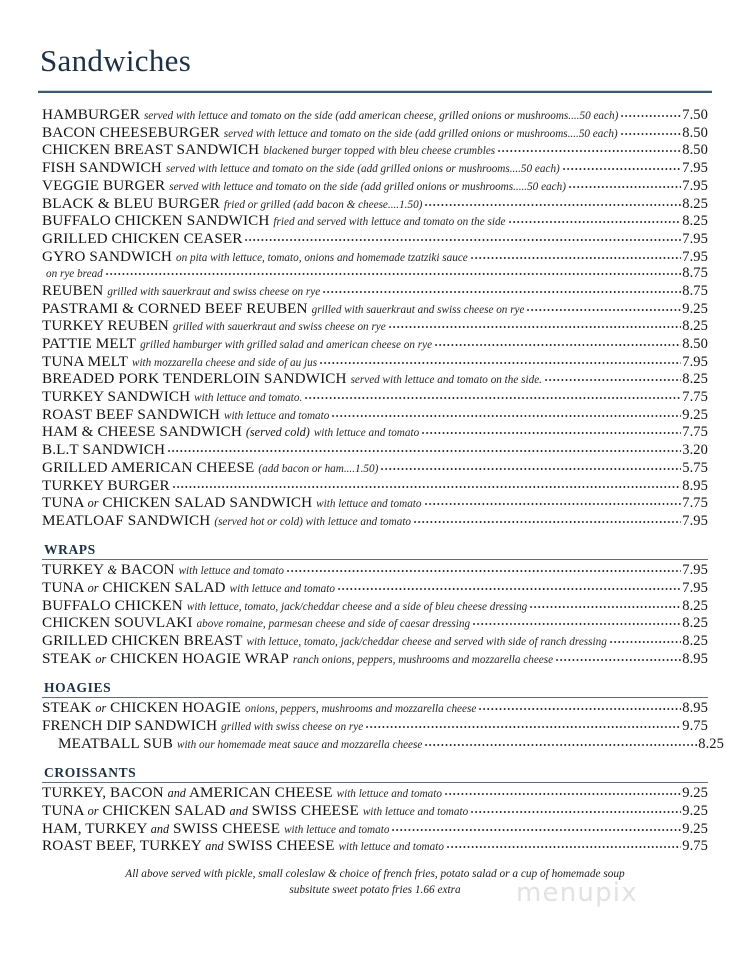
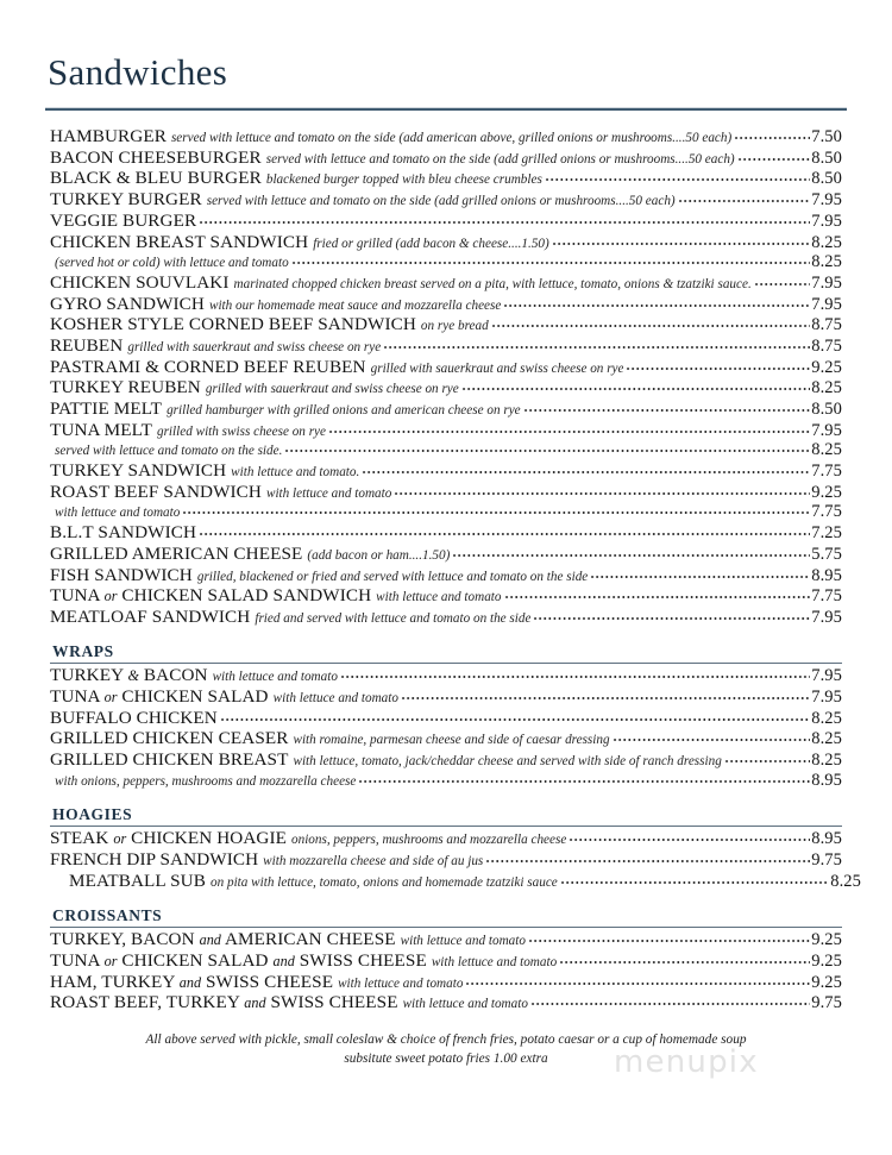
  Sandwiches
  HAMBURGER
- served with lettuce and tomato on the side (add american cheese, grilled onions or mushrooms....50 each)
+ served with lettuce and tomato on the side (add american above, grilled onions or mushrooms....50 each)
  7.50
  BACON CHEESEBURGER
  served with lettuce and tomato on the side (add grilled onions or mushrooms....50 each)
  8.50
- CHICKEN BREAST SANDWICH
+ BLACK & BLEU BURGER
  blackened burger topped with bleu cheese crumbles
  8.50
- FISH SANDWICH
+ TURKEY BURGER
  served with lettuce and tomato on the side (add grilled onions or mushrooms....50 each)
  7.95
  VEGGIE BURGER
- served with lettuce and tomato on the side (add grilled onions or mushrooms.....50 each)
  7.95
- BLACK & BLEU BURGER
+ CHICKEN BREAST SANDWICH
  fried or grilled (add bacon & cheese....1.50)
  8.25
- BUFFALO CHICKEN SANDWICH
- fried and served with lettuce and tomato on the side
+ (served hot or cold) with lettuce and tomato
  8.25
- GRILLED CHICKEN CEASER
+ CHICKEN SOUVLAKI
+ marinated chopped chicken breast served on a pita, with lettuce, tomato, onions & tzatziki sauce.
  7.95
  GYRO SANDWICH
- on pita with lettuce, tomato, onions and homemade tzatziki sauce
+ with our homemade meat sauce and mozzarella cheese
  7.95
+ KOSHER STYLE CORNED BEEF SANDWICH
  on rye bread
  8.75
  REUBEN
  grilled with sauerkraut and swiss cheese on rye
  8.75
  PASTRAMI & CORNED BEEF REUBEN
  grilled with sauerkraut and swiss cheese on rye
  9.25
  TURKEY REUBEN
  grilled with sauerkraut and swiss cheese on rye
  8.25
  PATTIE MELT
- grilled hamburger with grilled salad and american cheese on rye
+ grilled hamburger with grilled onions and american cheese on rye
  8.50
  TUNA MELT
- with mozzarella cheese and side of au jus
+ grilled with swiss cheese on rye
  7.95
- BREADED PORK TENDERLOIN SANDWICH
  served with lettuce and tomato on the side.
  8.25
  TURKEY SANDWICH
  with lettuce and tomato.
  7.75
  ROAST BEEF SANDWICH
  with lettuce and tomato
  9.25
- HAM & CHEESE SANDWICH (served cold)
  with lettuce and tomato
  7.75
  B.L.T SANDWICH
- 3.20
+ 7.25
  GRILLED AMERICAN CHEESE
  (add bacon or ham....1.50)
  5.75
- TURKEY BURGER
+ FISH SANDWICH
+ grilled, blackened or fried and served with lettuce and tomato on the side
  8.95
  TUNA or CHICKEN SALAD SANDWICH
  with lettuce and tomato
  7.75
  MEATLOAF SANDWICH
- (served hot or cold) with lettuce and tomato
+ fried and served with lettuce and tomato on the side
  7.95
  WRAPS
  TURKEY & BACON
  with lettuce and tomato
  7.95
  TUNA or CHICKEN SALAD
  with lettuce and tomato
  7.95
  BUFFALO CHICKEN
- with lettuce, tomato, jack/cheddar cheese and a side of bleu cheese dressing
  8.25
- CHICKEN SOUVLAKI
+ GRILLED CHICKEN CEASER
- above romaine, parmesan cheese and side of caesar dressing
+ with romaine, parmesan cheese and side of caesar dressing
  8.25
  GRILLED CHICKEN BREAST
  with lettuce, tomato, jack/cheddar cheese and served with side of ranch dressing
  8.25
- STEAK or CHICKEN HOAGIE WRAP
- ranch onions, peppers, mushrooms and mozzarella cheese
+ with onions, peppers, mushrooms and mozzarella cheese
  8.95
  HOAGIES
  STEAK or CHICKEN HOAGIE
  onions, peppers, mushrooms and mozzarella cheese
  8.95
  FRENCH DIP SANDWICH
- grilled with swiss cheese on rye
+ with mozzarella cheese and side of au jus
  9.75
  MEATBALL SUB
- with our homemade meat sauce and mozzarella cheese
+ on pita with lettuce, tomato, onions and homemade tzatziki sauce
  8.25
  CROISSANTS
  TURKEY, BACON and AMERICAN CHEESE
  with lettuce and tomato
  9.25
  TUNA or CHICKEN SALAD and SWISS CHEESE
  with lettuce and tomato
  9.25
  HAM, TURKEY and SWISS CHEESE
  with lettuce and tomato
  9.25
  ROAST BEEF, TURKEY and SWISS CHEESE
  with lettuce and tomato
  9.75
- All above served with pickle, small coleslaw & choice of french fries, potato salad or a cup of homemade soup
+ All above served with pickle, small coleslaw & choice of french fries, potato caesar or a cup of homemade soup
- subsitute sweet potato fries 1.66 extra
+ subsitute sweet potato fries 1.00 extra
  menupix
